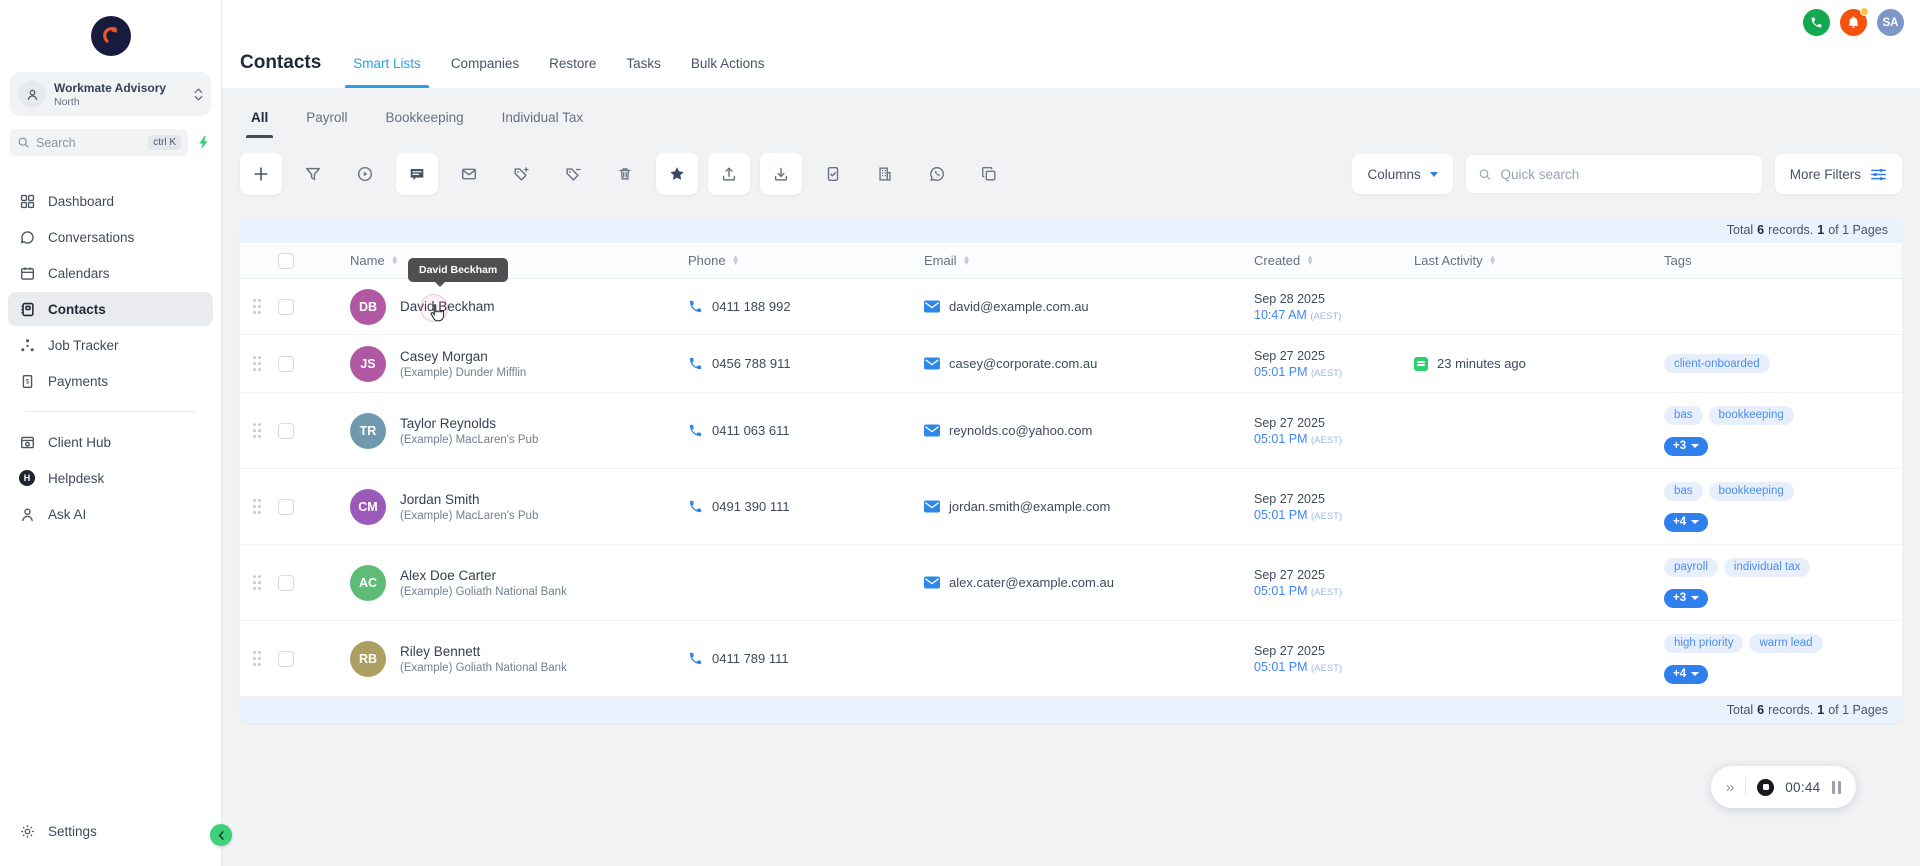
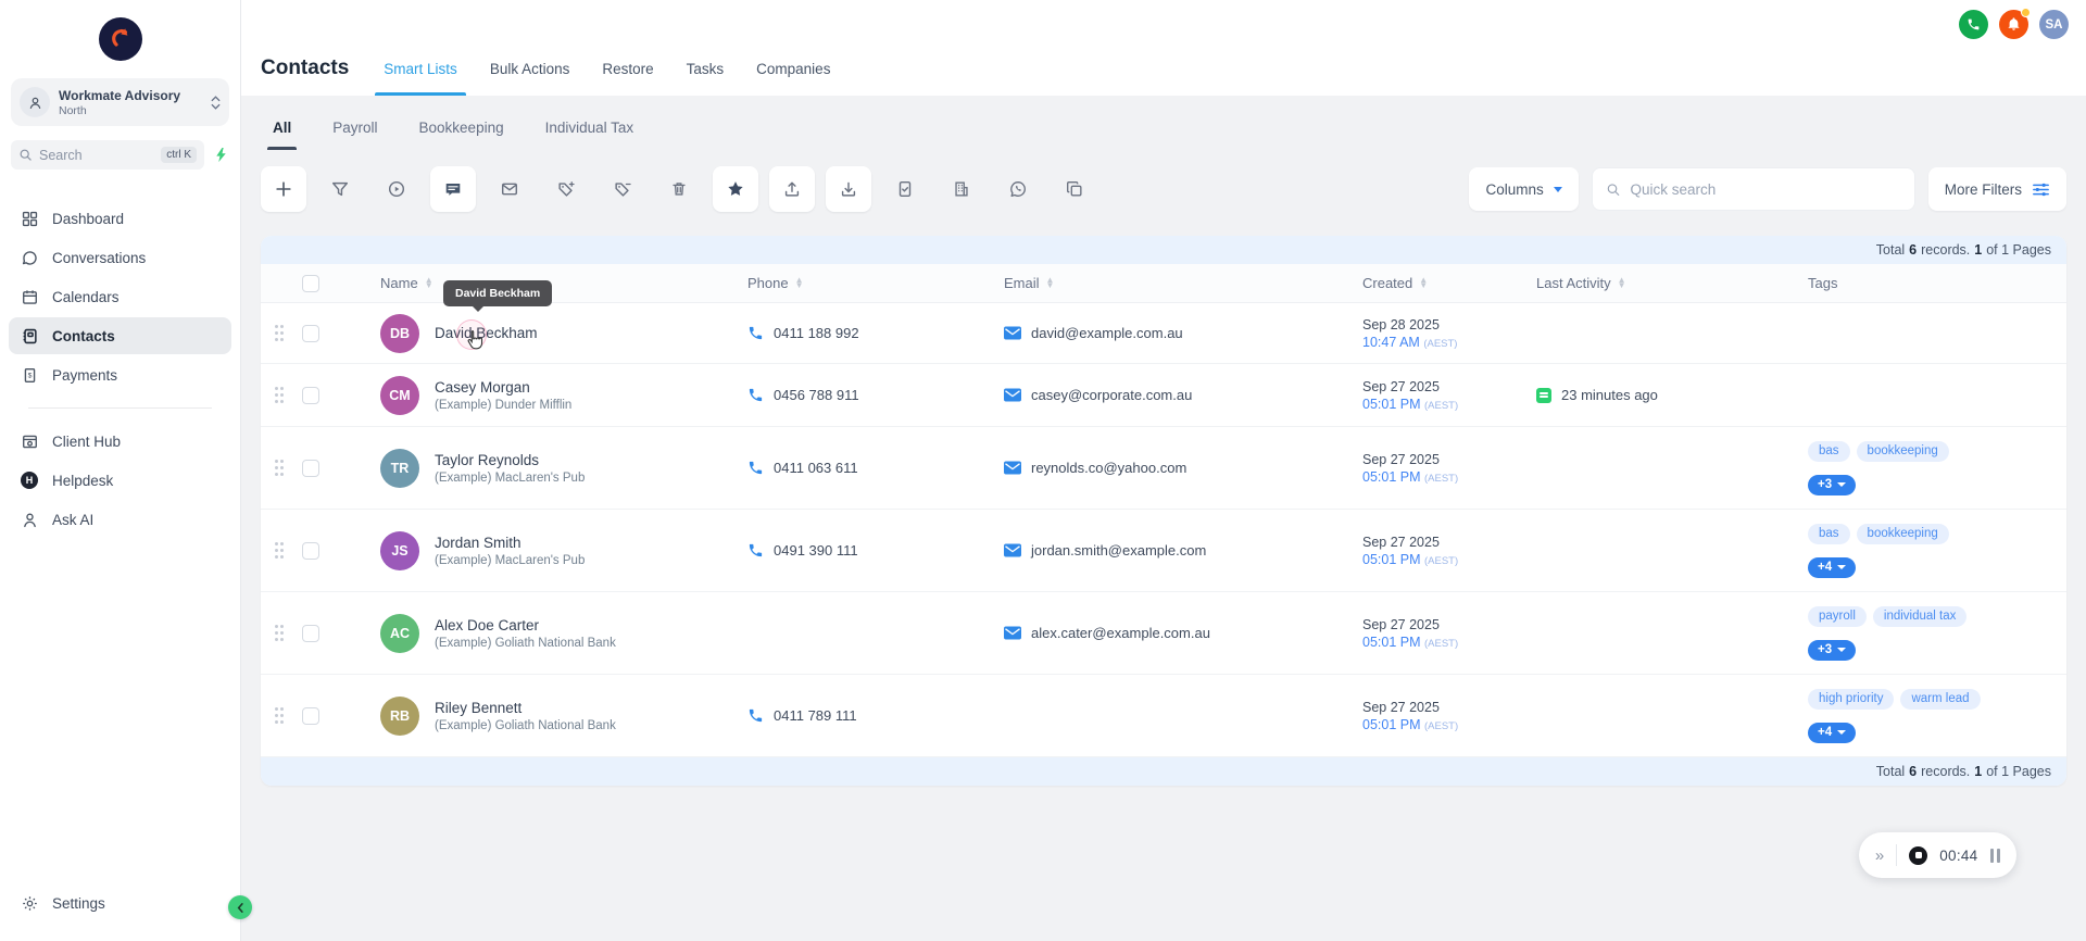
  Workmate Advisory
  North
  Search
  ctrl K
  Dashboard
  Conversations
  Calendars
  Contacts
- Job Tracker
  Payments
  Client Hub
  H
  Helpdesk
  Ask AI
  Settings
  Contacts
  Smart Lists
- Companies
+ Bulk Actions
  Restore
  Tasks
- Bulk Actions
+ Companies
  SA
  All
  Payroll
  Bookkeeping
  Individual Tax
  Columns
  Quick search
  More Filters
  Total
  6
  records.
  1
  of 1 Pages
  Name
  ▲
  ▼
  Phone
  ▲
  ▼
  Email
  ▲
  ▼
  Created
  ▲
  ▼
  Last Activity
  ▲
  ▼
  Tags
  David Beckham
  DB
  David Beckham
  0411 188 992
  david@example.com.au
  Sep 28 2025
  10:47 AM (AEST)
- JS
+ CM
  Casey Morgan
  (Example) Dunder Mifflin
  0456 788 911
  casey@corporate.com.au
  Sep 27 2025
  05:01 PM (AEST)
  23 minutes ago
- client-onboarded
  TR
  Taylor Reynolds
  (Example) MacLaren's Pub
  0411 063 611
  reynolds.co@yahoo.com
  Sep 27 2025
  05:01 PM (AEST)
  bas
  bookkeeping
  +3
- CM
+ JS
  Jordan Smith
  (Example) MacLaren's Pub
  0491 390 111
  jordan.smith@example.com
  Sep 27 2025
  05:01 PM (AEST)
  bas
  bookkeeping
  +4
  AC
  Alex Doe Carter
  (Example) Goliath National Bank
  alex.cater@example.com.au
  Sep 27 2025
  05:01 PM (AEST)
  payroll
  individual tax
  +3
  RB
  Riley Bennett
  (Example) Goliath National Bank
  0411 789 111
  Sep 27 2025
  05:01 PM (AEST)
  high priority
  warm lead
  +4
  Total
  6
  records.
  1
  of 1 Pages
  »
  00:44
